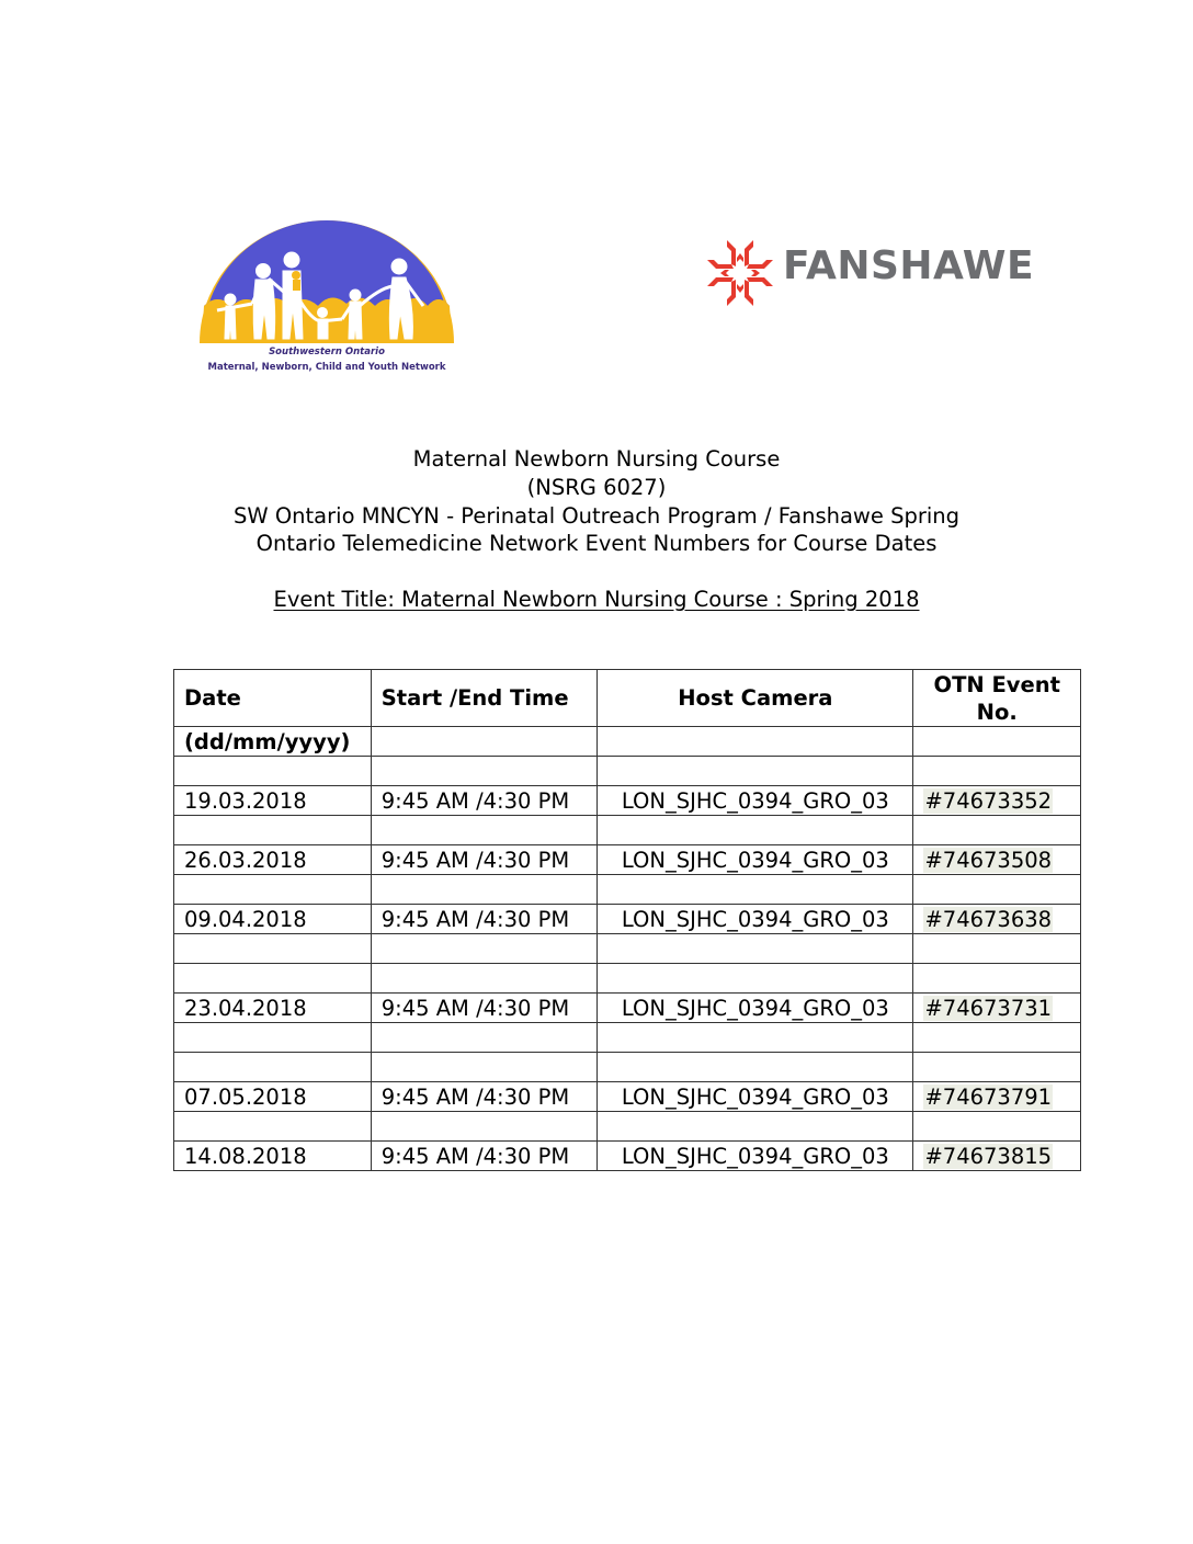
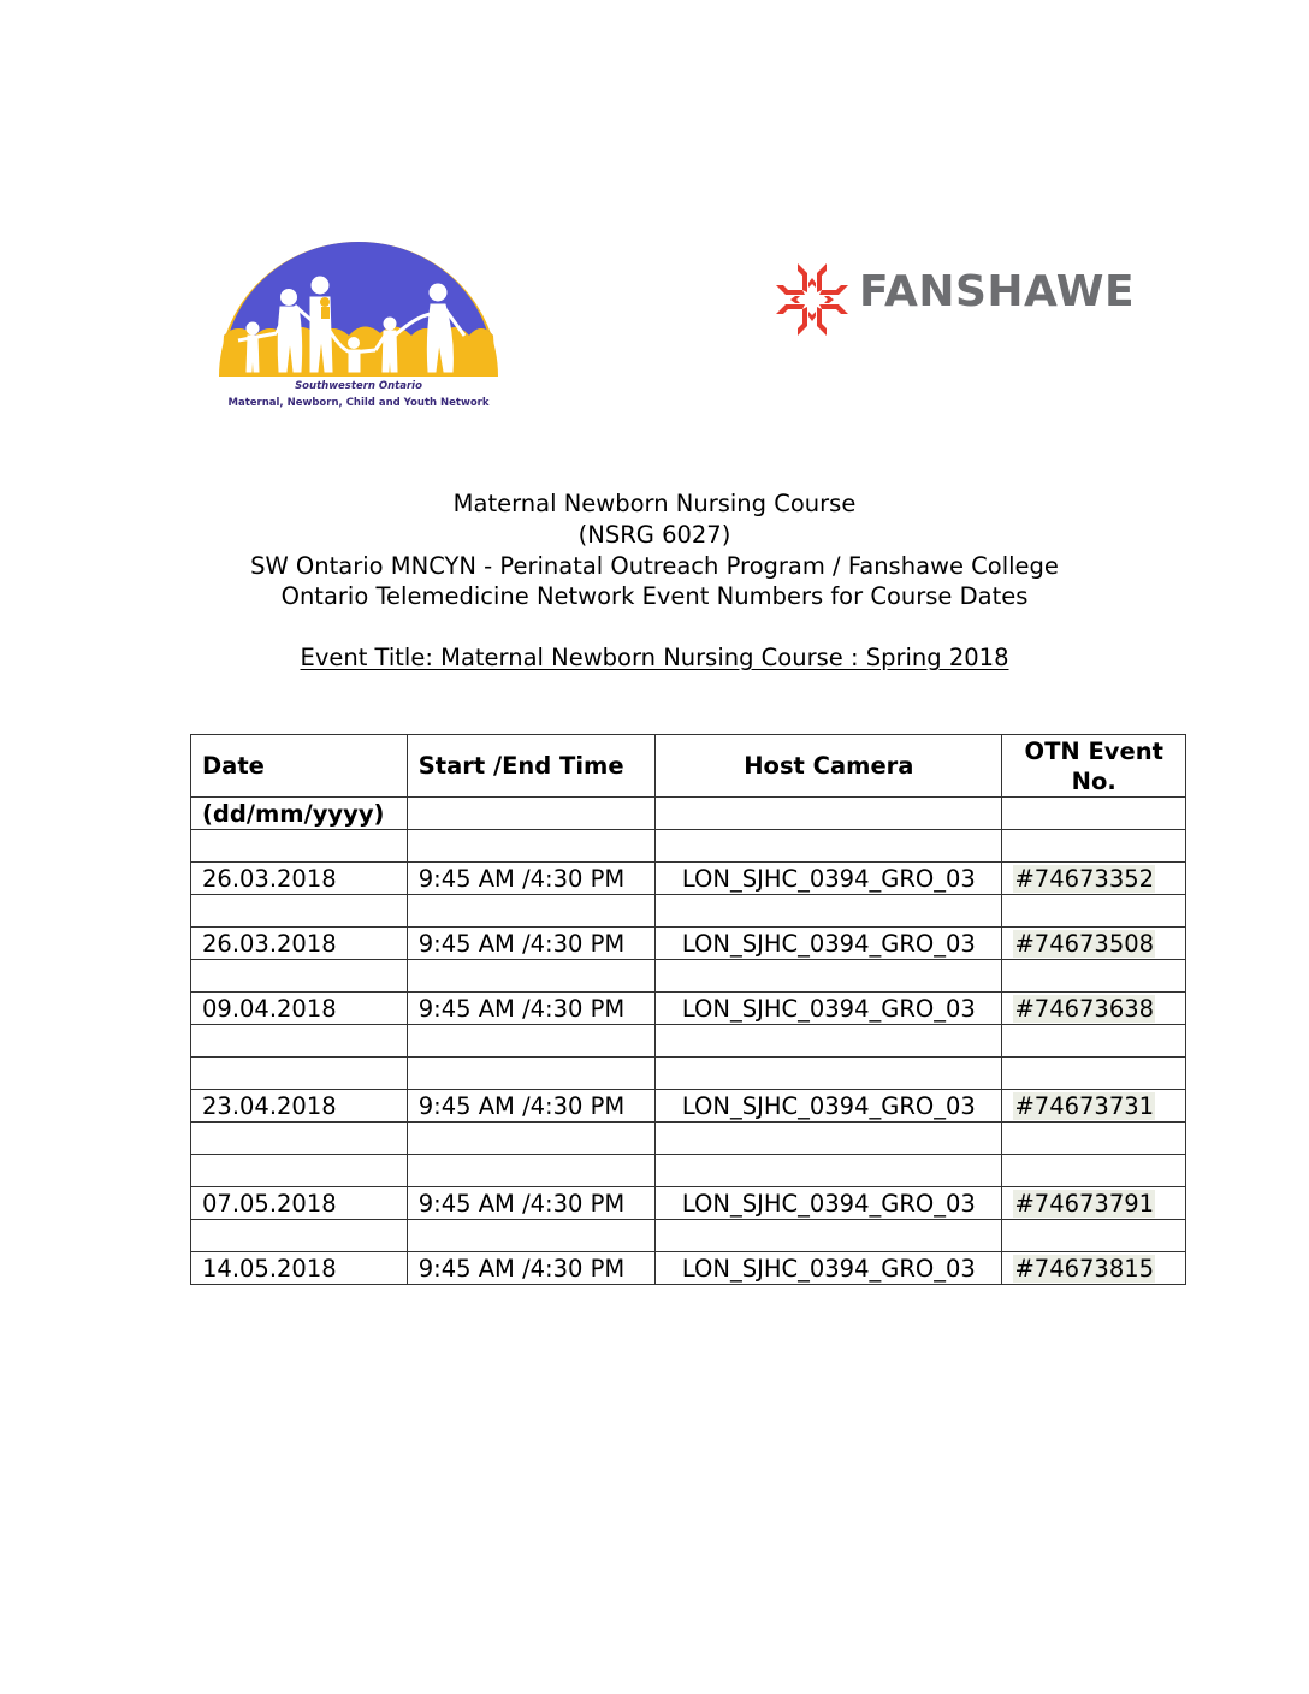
  Southwestern Ontario
  Maternal, Newborn, Child and Youth Network
  FANSHAWE
  Maternal Newborn Nursing Course
  (NSRG 6027)
- SW Ontario MNCYN - Perinatal Outreach Program / Fanshawe Spring
+ SW Ontario MNCYN - Perinatal Outreach Program / Fanshawe College
  Ontario Telemedicine Network Event Numbers for Course Dates
  Event Title: Maternal Newborn Nursing Course : Spring 2018
  Date	Start /End Time	Host Camera	OTN Event No.
  (dd/mm/yyyy)
- 19.03.2018	9:45 AM /4:30 PM	LON_SJHC_0394_GRO_03	#74673352
+ 26.03.2018	9:45 AM /4:30 PM	LON_SJHC_0394_GRO_03	#74673352
  26.03.2018	9:45 AM /4:30 PM	LON_SJHC_0394_GRO_03	#74673508
  09.04.2018	9:45 AM /4:30 PM	LON_SJHC_0394_GRO_03	#74673638
  23.04.2018	9:45 AM /4:30 PM	LON_SJHC_0394_GRO_03	#74673731
  07.05.2018	9:45 AM /4:30 PM	LON_SJHC_0394_GRO_03	#74673791
- 14.08.2018	9:45 AM /4:30 PM	LON_SJHC_0394_GRO_03	#74673815
+ 14.05.2018	9:45 AM /4:30 PM	LON_SJHC_0394_GRO_03	#74673815
